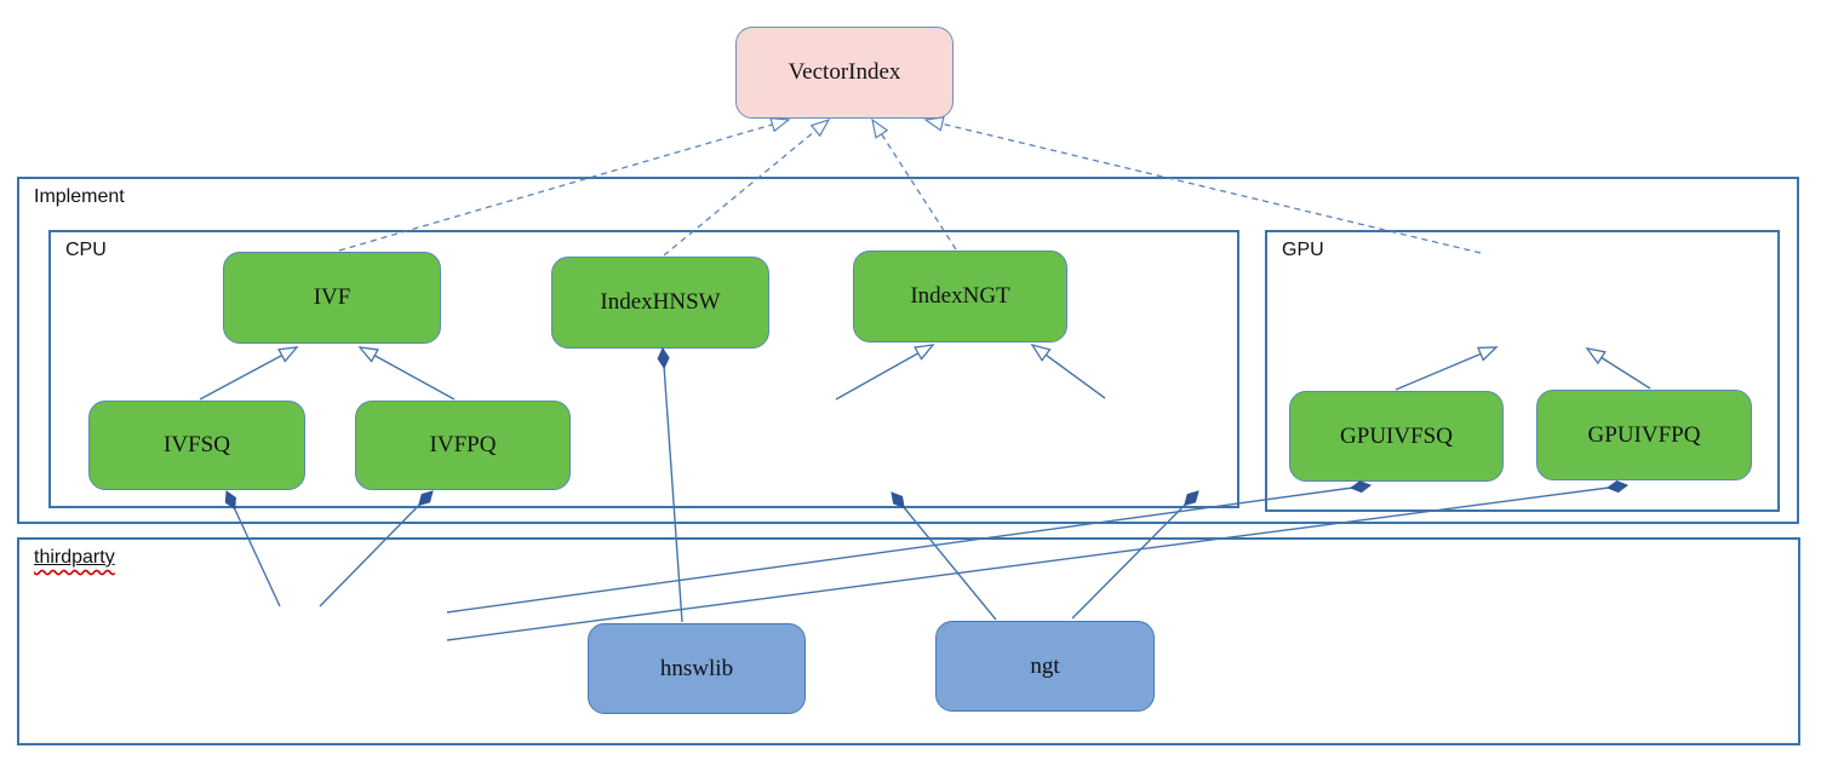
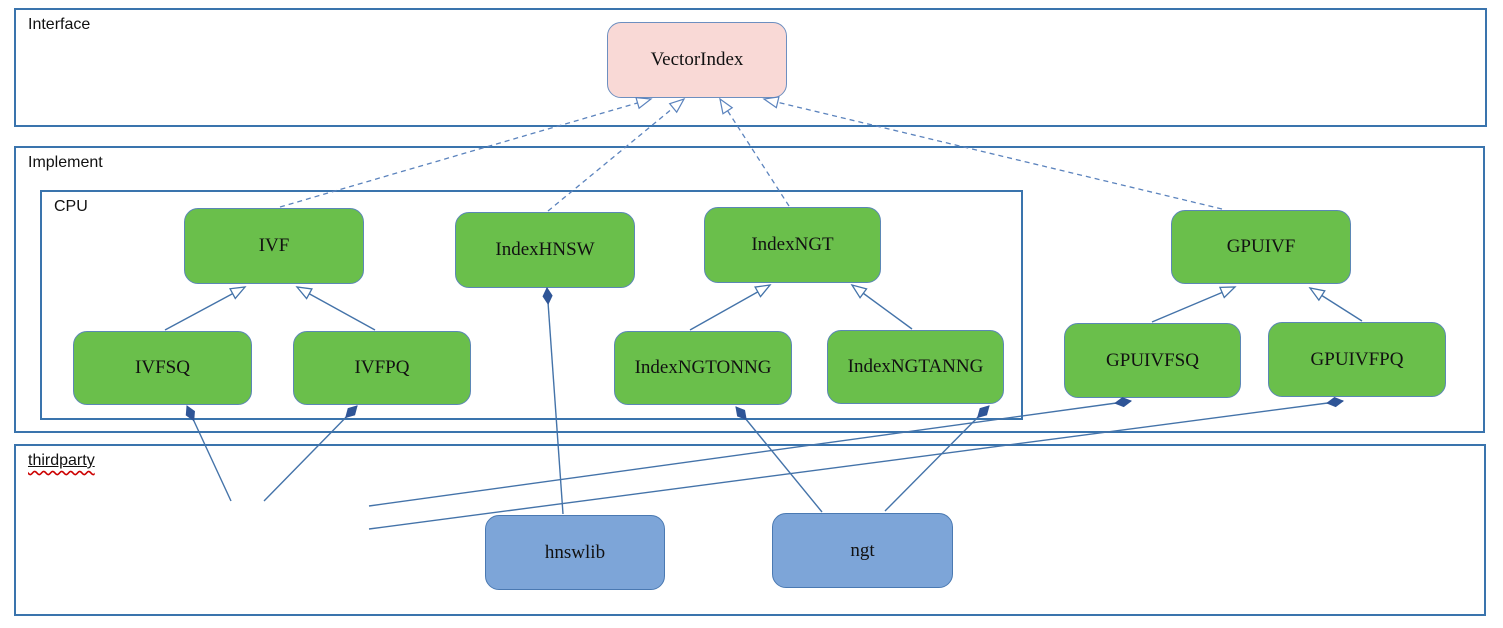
+ Interface
  Implement
  CPU
- GPU
  thirdparty
  VectorIndex
  IVF
  IndexHNSW
  IndexNGT
  IVFSQ
  IVFPQ
+ IndexNGTONNG
+ IndexNGTANNG
+ GPUIVF
  GPUIVFSQ
  GPUIVFPQ
  hnswlib
  ngt
